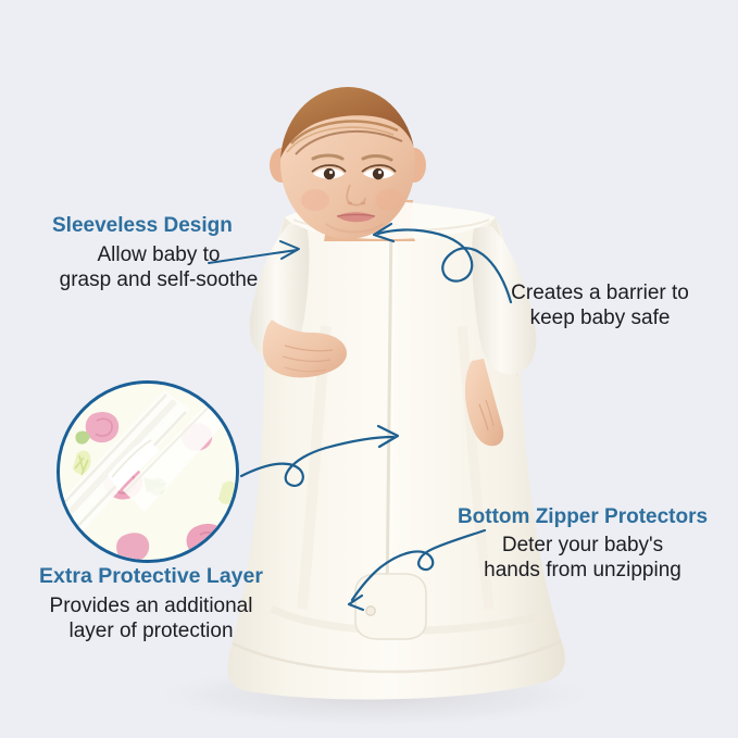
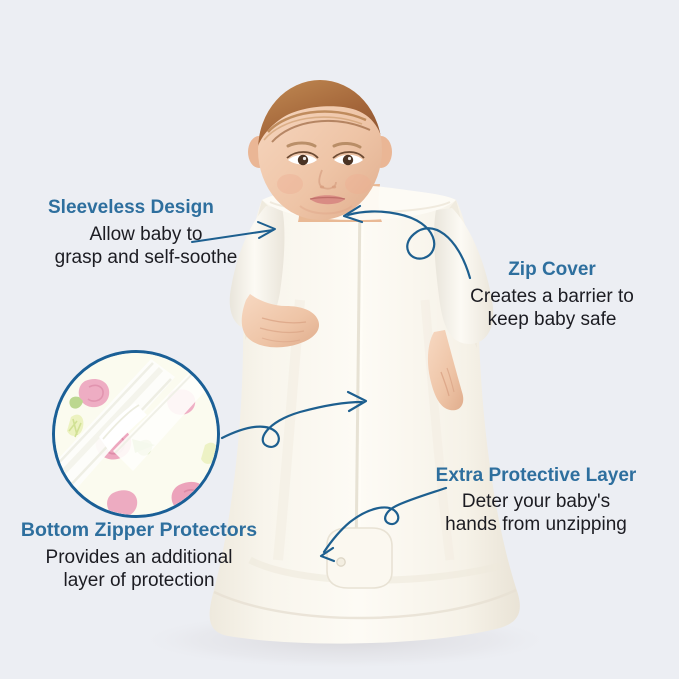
  Sleeveless Design
  Allow baby to
  grasp and self-soothe
+ Zip Cover
  Creates a barrier to
  keep baby safe
- Extra Protective Layer
+ Bottom Zipper Protectors
  Provides an additional
  layer of protection
- Bottom Zipper Protectors
+ Extra Protective Layer
  Deter your baby's
  hands from unzipping
